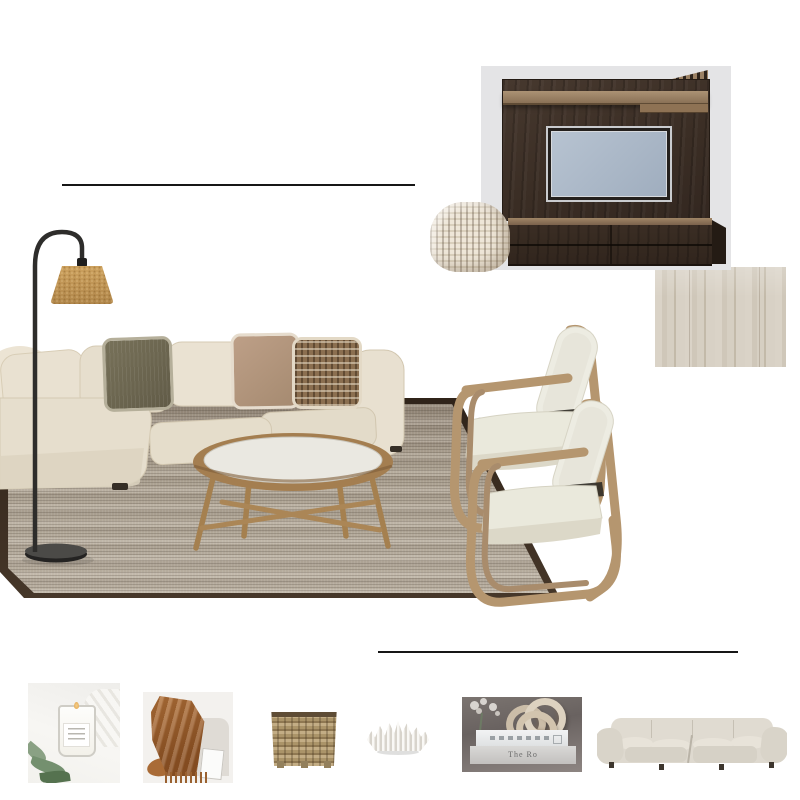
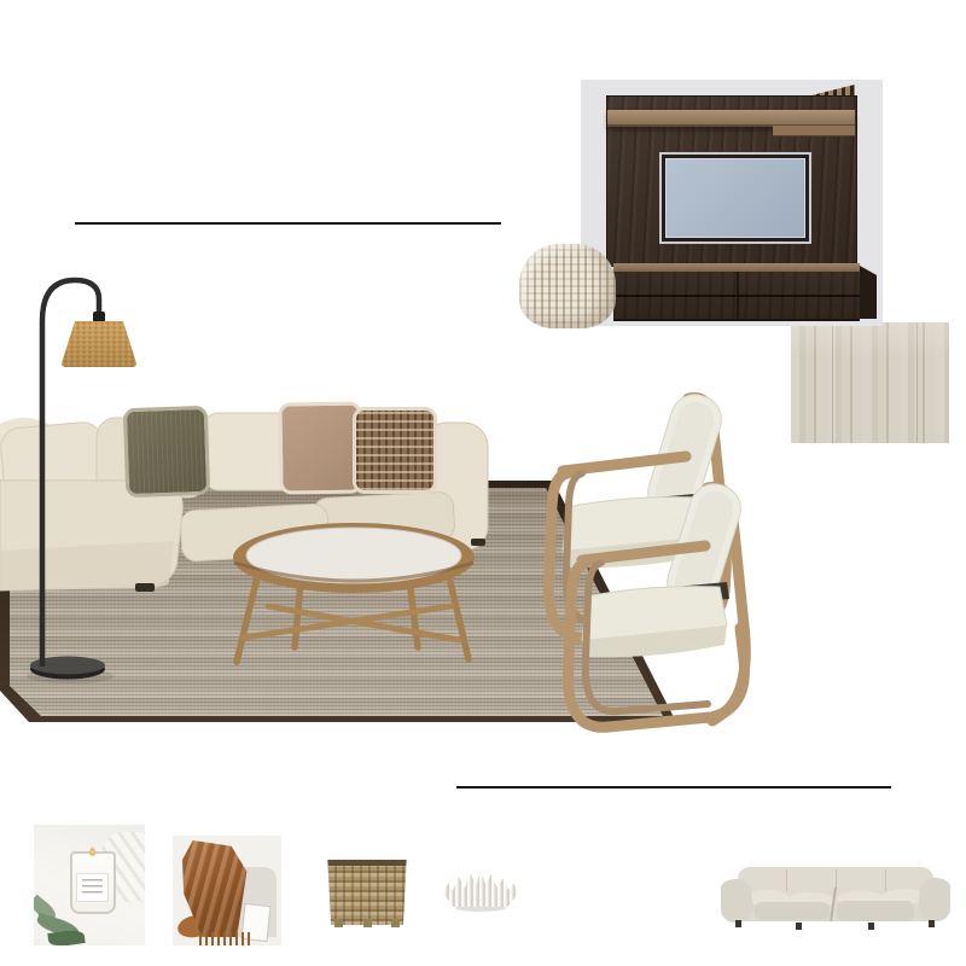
- The Ro
